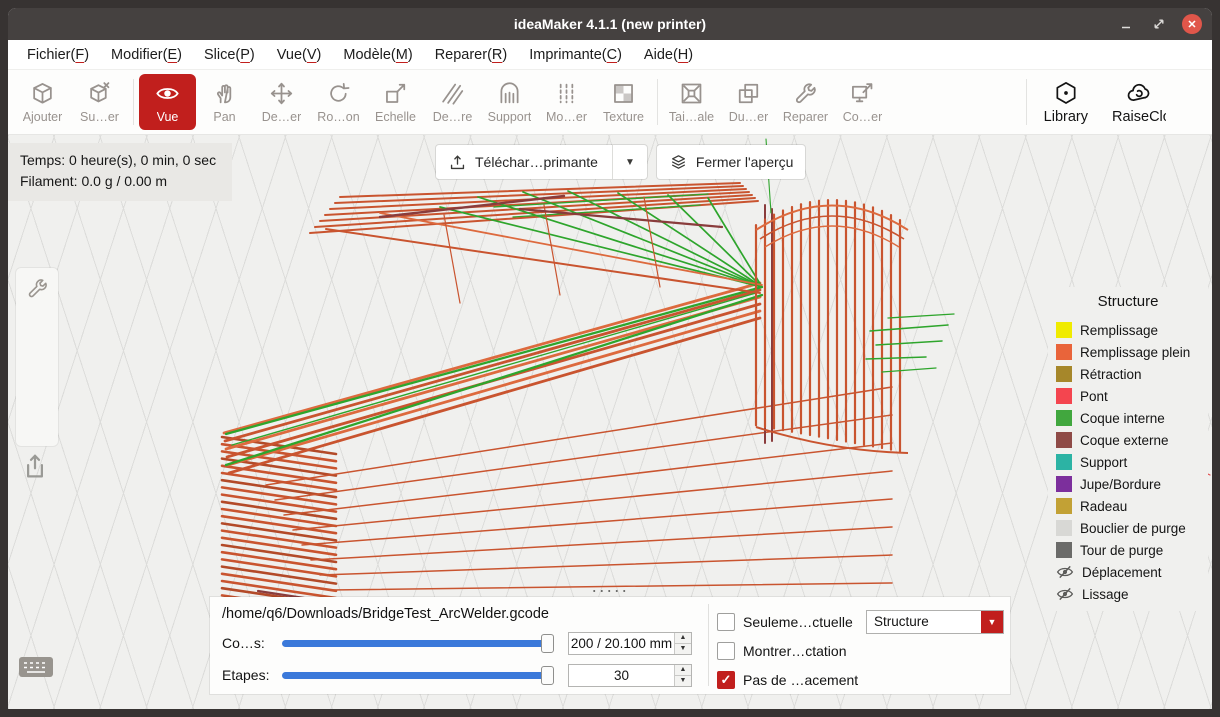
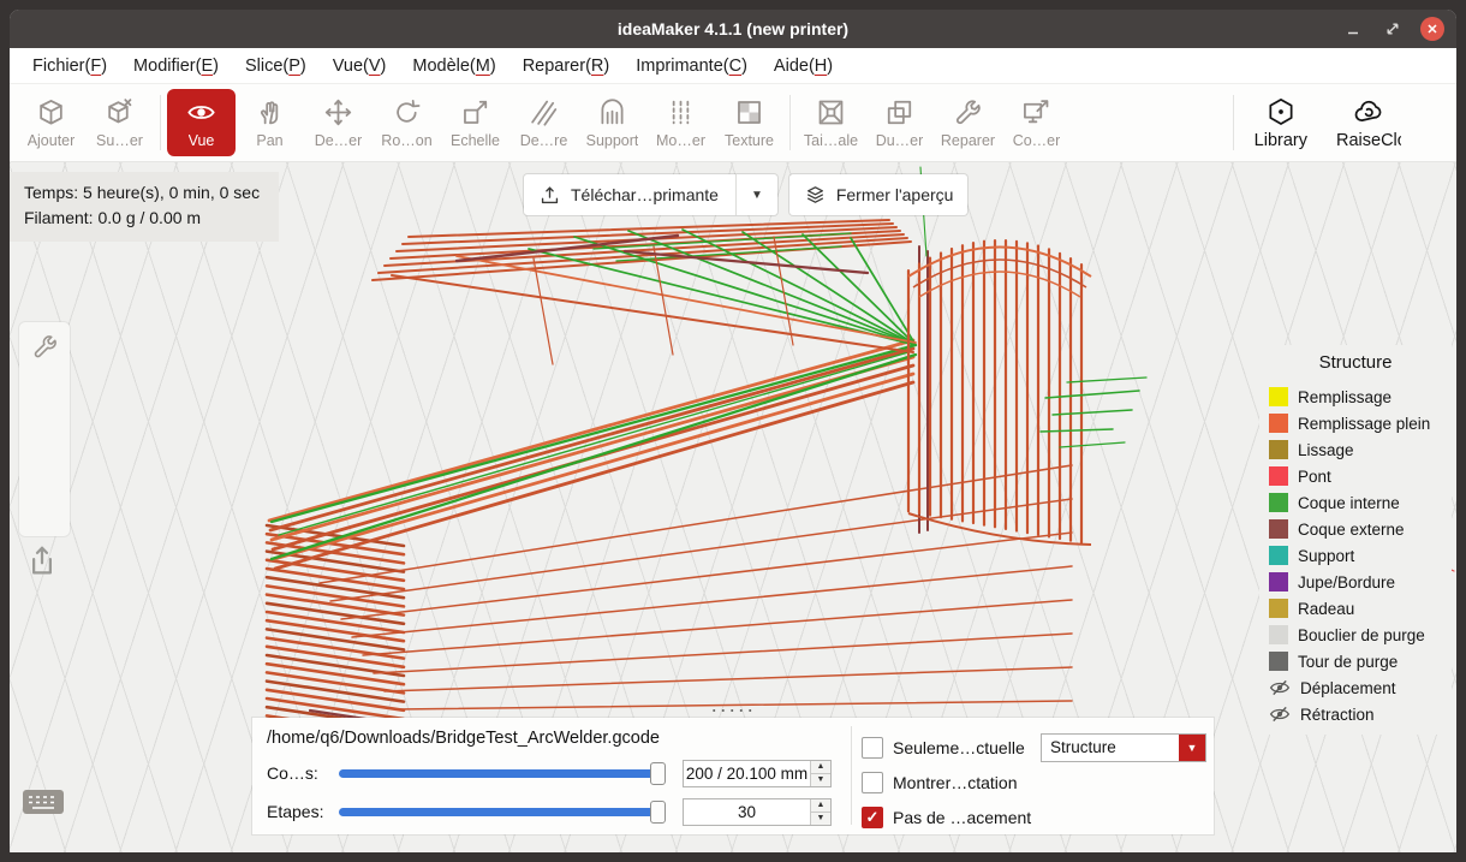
  ideaMaker 4.1.1 (new printer)
  ✕
  Fichier(F)
  Modifier(E)
  Slice(P)
  Vue(V)
  Modèle(M)
  Reparer(R)
  Imprimante(C)
  Aide(H)
  Ajouter
  Su…er
  Vue
  Pan
  De…er
  Ro…on
  Echelle
  De…re
  Support
  Mo…er
  Texture
  Tai…ale
  Du…er
  Reparer
  Co…er
  Library
  RaiseCl
- Temps: 0 heure(s), 0 min, 0 sec
+ Temps: 5 heure(s), 0 min, 0 sec
  Filament: 0.0 g / 0.00 m
  Téléchar…primante
  ▼
  Fermer l'aperçu
  Structure
  Remplissage
  Remplissage plein
- Rétraction
+ Lissage
  Pont
  Coque interne
  Coque externe
  Support
  Jupe/Bordure
  Radeau
  Bouclier de purge
  Tour de purge
  Déplacement
- Lissage
+ Rétraction
  ·····
  /home/q6/Downloads/BridgeTest_ArcWelder.gcode
  Co…s:
  200 / 20.100 mm
  Etapes:
  30
  Seuleme…ctuelle
  Structure
  ▼
  Montrer…ctation
  ✓
  Pas de …acement
